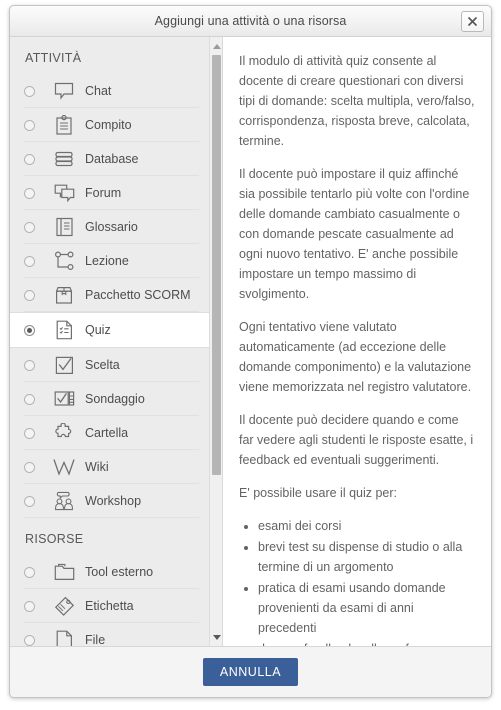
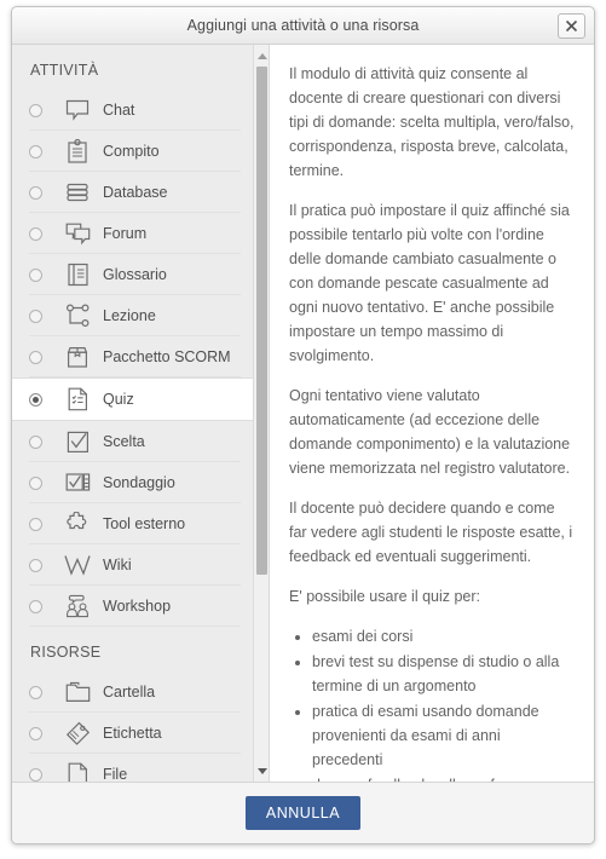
  Aggiungi una attività o una risorsa
  ATTIVITÀ
  Chat
  Compito
  Database
  Forum
  Glossario
  Lezione
  Pacchetto SCORM
  Quiz
  Scelta
  Sondaggio
- Cartella
+ Tool esterno
  Wiki
  Workshop
  RISORSE
- Tool esterno
+ Cartella
  Etichetta
  File
  Il modulo di attività quiz consente al docente di creare questionari con diversi tipi di domande: scelta multipla, vero/falso, corrispondenza, risposta breve, calcolata, termine.
- Il docente può impostare il quiz affinché sia possibile tentarlo più volte con l'ordine delle domande cambiato casualmente o con domande pescate casualmente ad ogni nuovo tentativo. E' anche possibile impostare un tempo massimo di svolgimento.
+ Il pratica può impostare il quiz affinché sia possibile tentarlo più volte con l'ordine delle domande cambiato casualmente o con domande pescate casualmente ad ogni nuovo tentativo. E' anche possibile impostare un tempo massimo di svolgimento.
  Ogni tentativo viene valutato automaticamente (ad eccezione delle domande componimento) e la valutazione viene memorizzata nel registro valutatore.
  Il docente può decidere quando e come far vedere agli studenti le risposte esatte, i feedback ed eventuali suggerimenti.
  E' possibile usare il quiz per:
  esami dei corsi
  brevi test su dispense di studio o alla termine di un argomento
  pratica di esami usando domande provenienti da esami di anni precedenti
  ANNULLA
